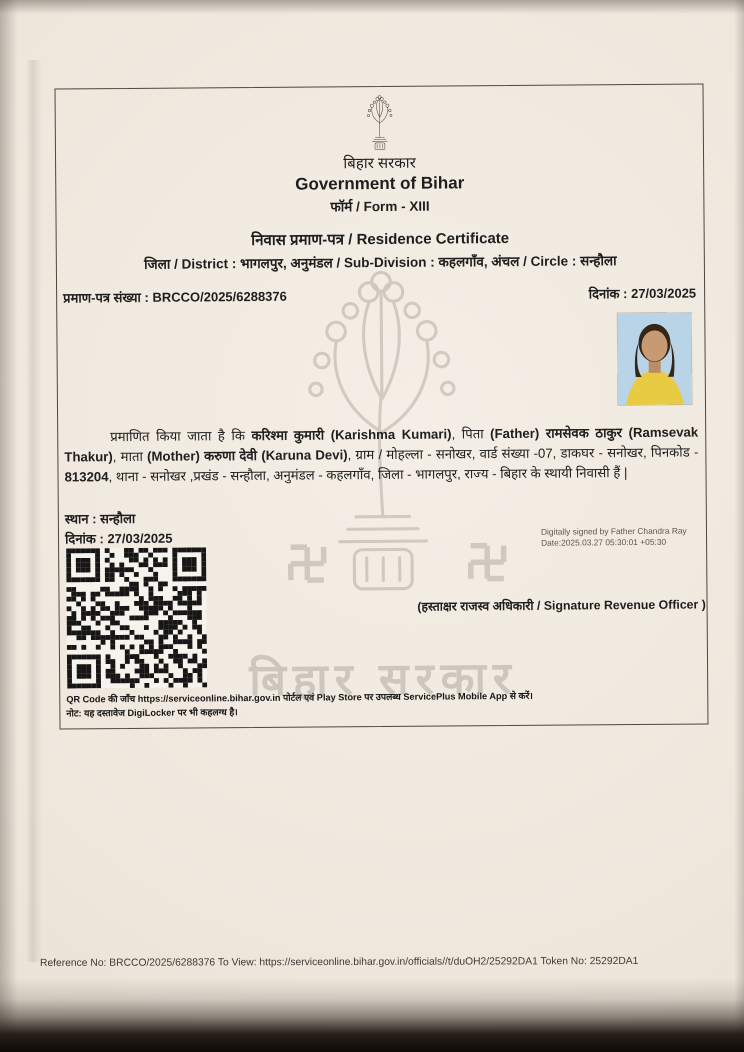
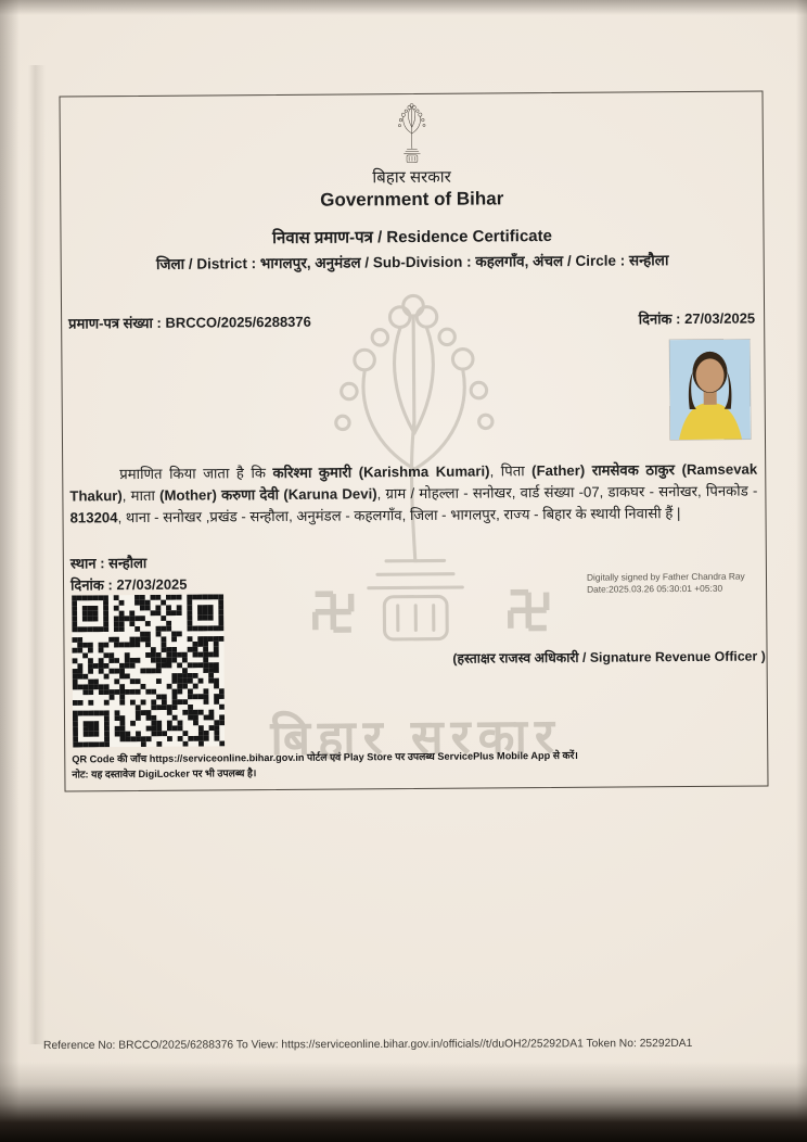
  बिहार सरकार
  बिहार सरकार
  Government of Bihar
- फॉर्म / Form - XIII
  निवास प्रमाण-पत्र / Residence Certificate
  जिला / District : भागलपुर, अनुमंडल / Sub-Division : कहलगाँव, अंचल / Circle : सन्हौला
  प्रमाण-पत्र संख्या : BRCCO/2025/6288376
  दिनांक : 27/03/2025
  प्रमाणित किया जाता है कि करिश्मा कुमारी (Karishma Kumari), पिता (Father) रामसेवक ठाकुर (Ramsevak Thakur), माता (Mother) करुणा देवी (Karuna Devi), ग्राम / मोहल्ला - सनोखर, वार्ड संख्या -07, डाकघर - सनोखर, पिनकोड - 813204, थाना - सनोखर ,प्रखंड - सन्हौला, अनुमंडल - कहलगाँव, जिला - भागलपुर, राज्य - बिहार के स्थायी निवासी हैं |
  स्थान : सन्हौला
  दिनांक : 27/03/2025
  Digitally signed by Father Chandra Ray
- Date:2025.03.27 05:30:01 +05:30
+ Date:2025.03.26 05:30:01 +05:30
  (हस्ताक्षर राजस्व अधिकारी / Signature Revenue Officer )
  QR Code की जाँच https://serviceonline.bihar.gov.in पोर्टल एवं Play Store पर उपलब्ध ServicePlus Mobile App से करें।
- नोट: यह दस्तावेज DigiLocker पर भी कहलग्ध है।
+ नोट: यह दस्तावेज DigiLocker पर भी उपलब्ध है।
  Reference No: BRCCO/2025/6288376 To View: https://serviceonline.bihar.gov.in/officials//t/duOH2/25292DA1 Token No: 25292DA1
